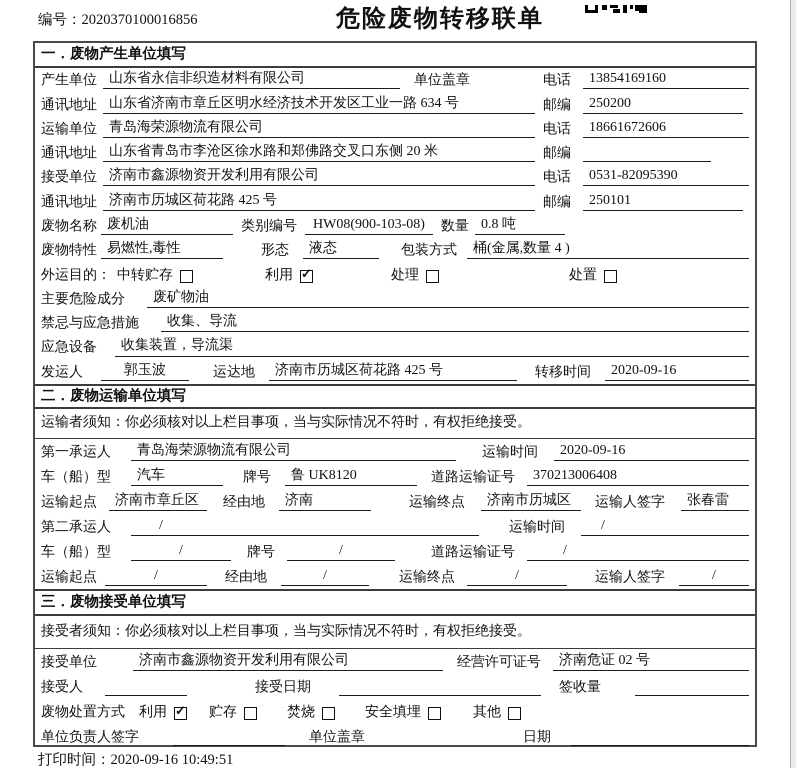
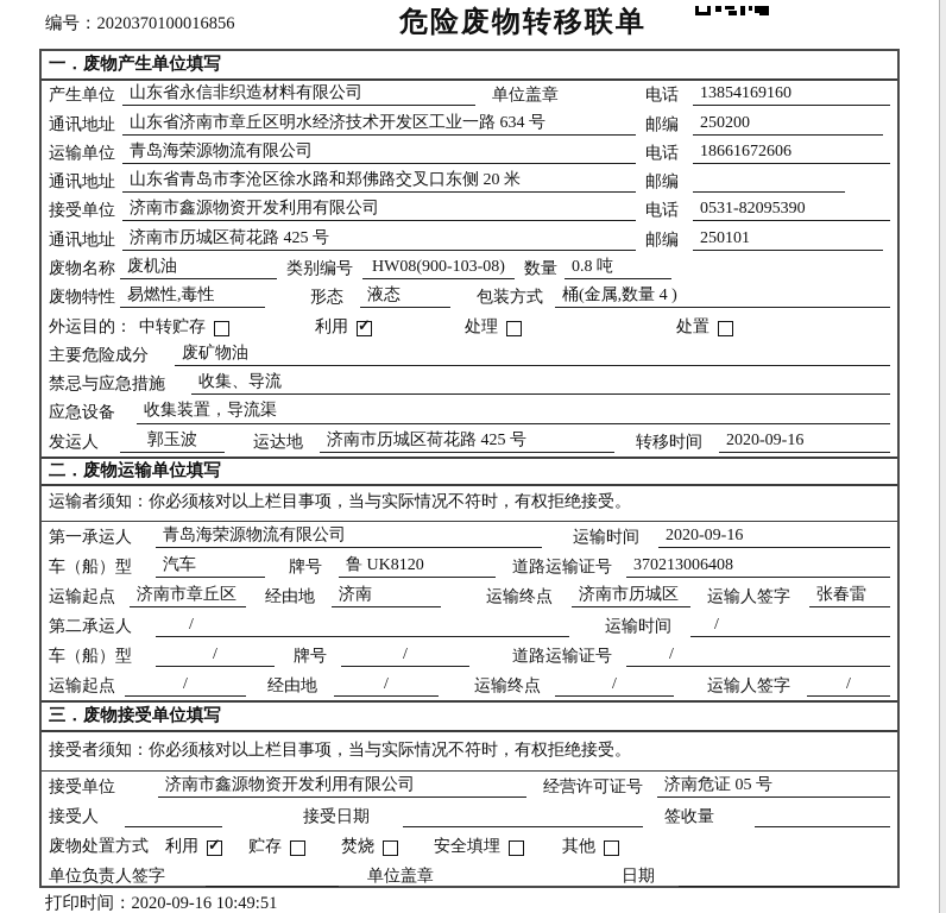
  编号：2020370100016856
  危险废物转移联单
  一．废物产生单位填写
  产生单位
  山东省永信非织造材料有限公司
  单位盖章
  电话
  13854169160
  通讯地址
  山东省济南市章丘区明水经济技术开发区工业一路 634 号
  邮编
  250200
  运输单位
  青岛海荣源物流有限公司
  电话
  18661672606
  通讯地址
  山东省青岛市李沧区徐水路和郑佛路交叉口东侧 20 米
  邮编
  接受单位
  济南市鑫源物资开发利用有限公司
  电话
  0531-82095390
  通讯地址
  济南市历城区荷花路 425 号
  邮编
  250101
  废物名称
  废机油
  类别编号
  HW08(900-103-08)
  数量
  0.8 吨
  废物特性
  易燃性,毒性
  形态
  液态
  包装方式
  桶(金属,数量 4 )
  外运目的：
  中转贮存
  利用
  处理
  处置
  主要危险成分
  废矿物油
  禁忌与应急措施
  收集、导流
  应急设备
  收集装置，导流渠
  发运人
  郭玉波
  运达地
  济南市历城区荷花路 425 号
  转移时间
  2020-09-16
  二．废物运输单位填写
  运输者须知：你必须核对以上栏目事项，当与实际情况不符时，有权拒绝接受。
  第一承运人
  青岛海荣源物流有限公司
  运输时间
  2020-09-16
  车（船）型
  汽车
  牌号
  鲁 UK8120
  道路运输证号
  370213006408
  运输起点
  济南市章丘区
  经由地
  济南
  运输终点
  济南市历城区
  运输人签字
  张春雷
  第二承运人
  /
  运输时间
  /
  车（船）型
  /
  牌号
  /
  道路运输证号
  /
  运输起点
  /
  经由地
  /
  运输终点
  /
  运输人签字
  /
  三．废物接受单位填写
  接受者须知：你必须核对以上栏目事项，当与实际情况不符时，有权拒绝接受。
  接受单位
  济南市鑫源物资开发利用有限公司
  经营许可证号
- 济南危证 02 号
+ 济南危证 05 号
  接受人
  接受日期
  签收量
  废物处置方式
  利用
  贮存
  焚烧
  安全填埋
  其他
  单位负责人签字
  单位盖章
  日期
  打印时间：2020-09-16 10:49:51
